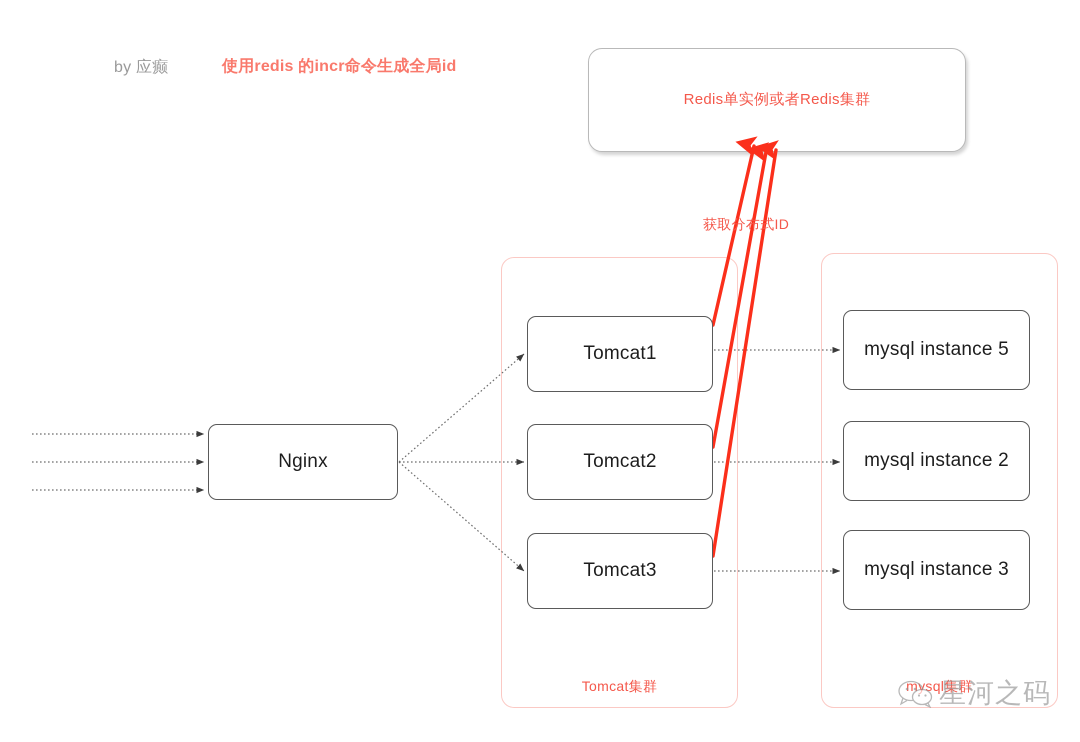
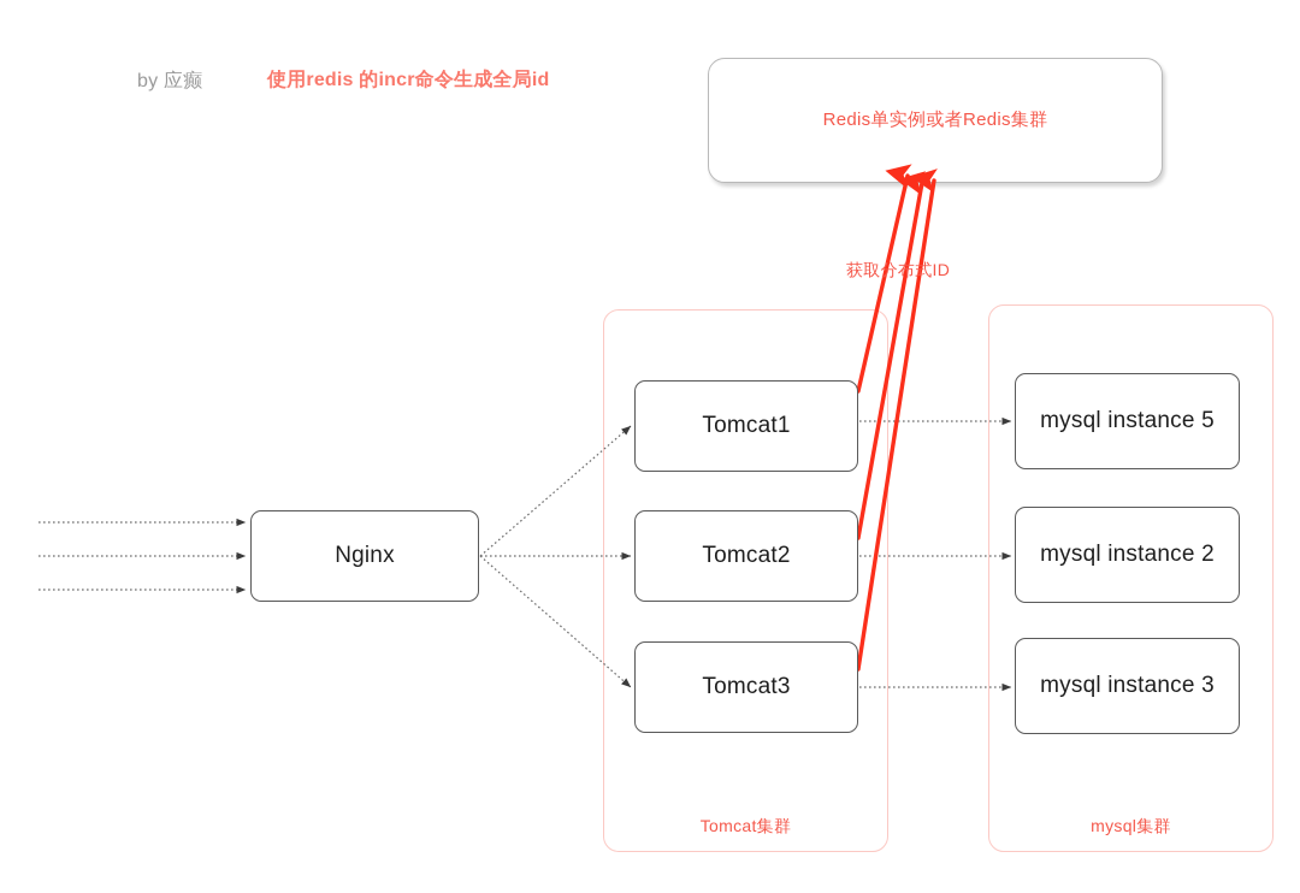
  by 应癫
  使用redis 的incr命令生成全局id
  Redis单实例或者Redis集群
  Tomcat集群
  mysql集群
  获取分布式ID
  Nginx
  Tomcat1
  Tomcat2
  Tomcat3
  mysql instance 5
  mysql instance 2
  mysql instance 3
- 星河之码
